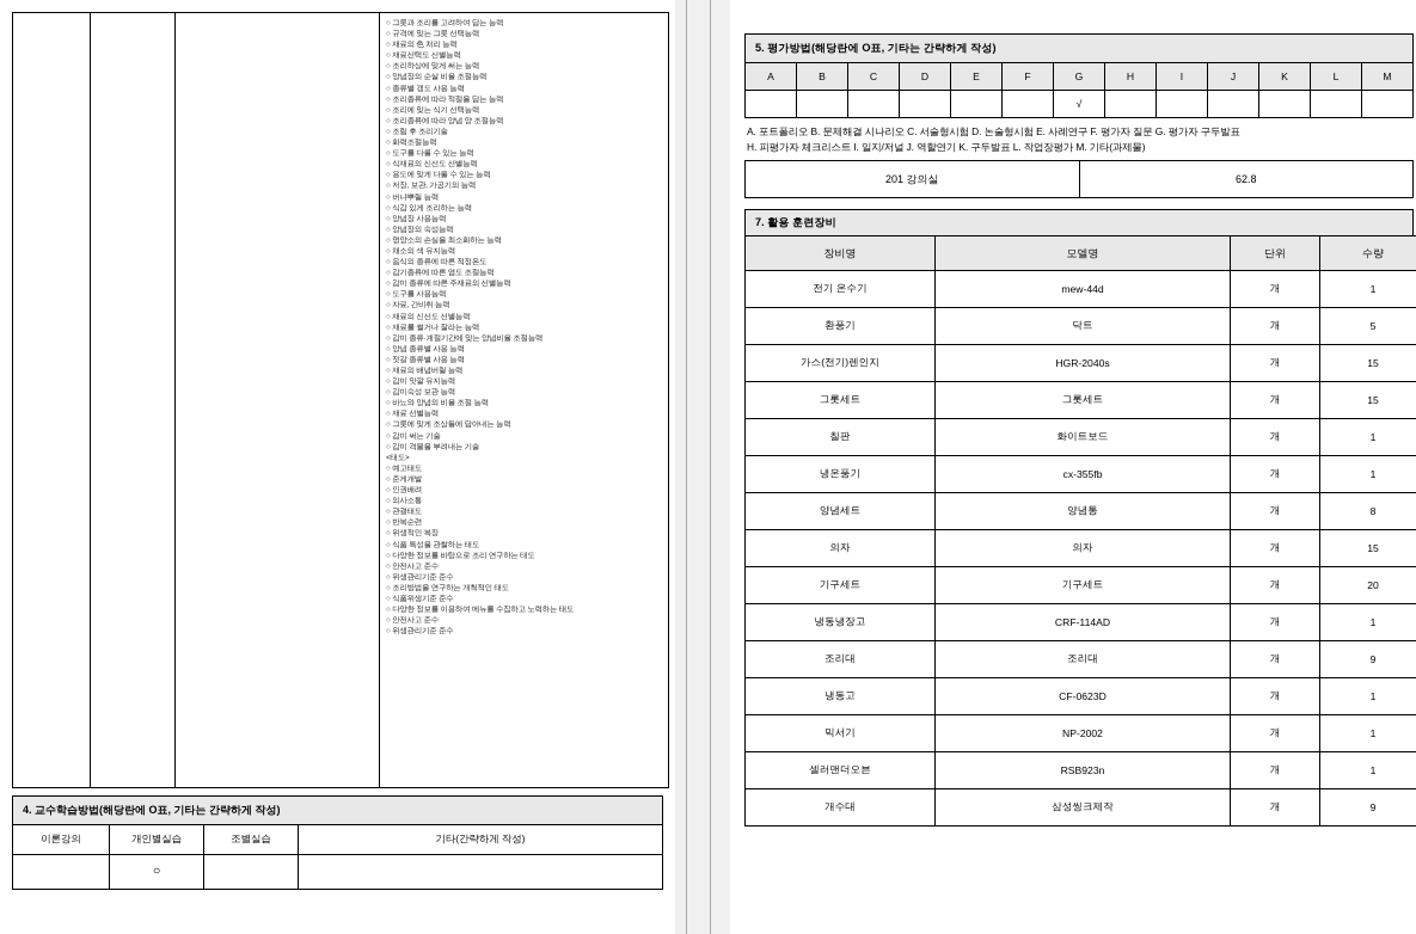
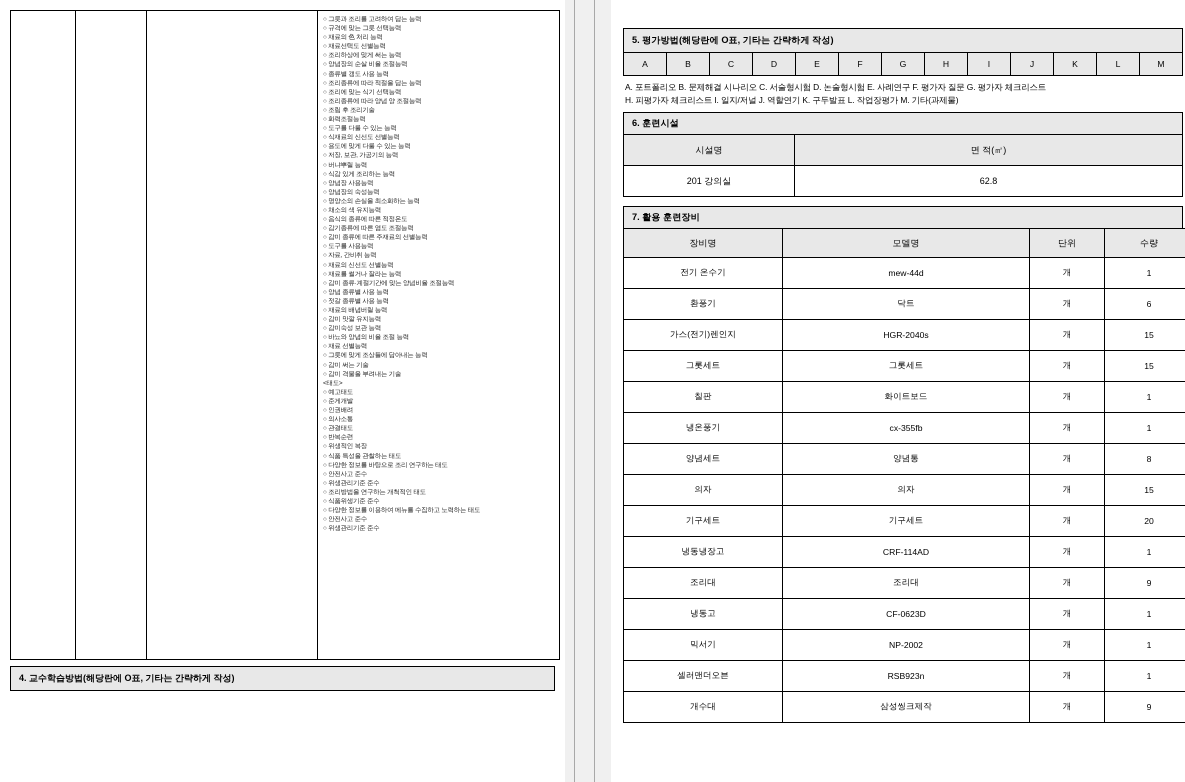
  4. 교수학습방법(해당란에 O표, 기타는 간략하게 작성)
- 이론강의	개인별실습	조별실습	기타(간략하게 작성)
- 	ㅇ
  5. 평가방법(해당란에 O표, 기타는 간략하게 작성)
  A	B	C	D	E	F	G	H	I	J	K	L	M
- 						√
- A. 포트폴리오 B. 문제해결 시나리오 C. 서술형시험 D. 논술형시험 E. 사례연구 F. 평가자 질문 G. 평가자 구두발표
+ A. 포트폴리오 B. 문제해결 시나리오 C. 서술형시험 D. 논술형시험 E. 사례연구 F. 평가자 질문 G. 평가자 체크리스트
  H. 피평가자 체크리스트 I. 일지/저널 J. 역할연기 K. 구두발표 L. 작업장평가 M. 기타(과제물)
+ 6. 훈련시설
+ 시설명	면 적(㎡)
  201 강의실	62.8
  7. 활용 훈련장비
  장비명	모델명	단위	수량
  전기 온수기	mew-44d	개	1
- 환풍기	닥트	개	5
+ 환풍기	닥트	개	6
  가스(전기)렌인지	HGR-2040s	개	15
  그롯세트	그롯세트	개	15
  칠판	화이트보드	개	1
  냉온풍기	cx-355fb	개	1
  양념세트	양념통	개	8
  의자	의자	개	15
  기구세트	기구세트	개	20
  냉동냉장고	CRF-114AD	개	1
  조리대	조리대	개	9
  냉동고	CF-0623D	개	1
  믹서기	NP-2002	개	1
  셀러맨더오븐	RSB923n	개	1
  개수대	삼성씽크제작	개	9
